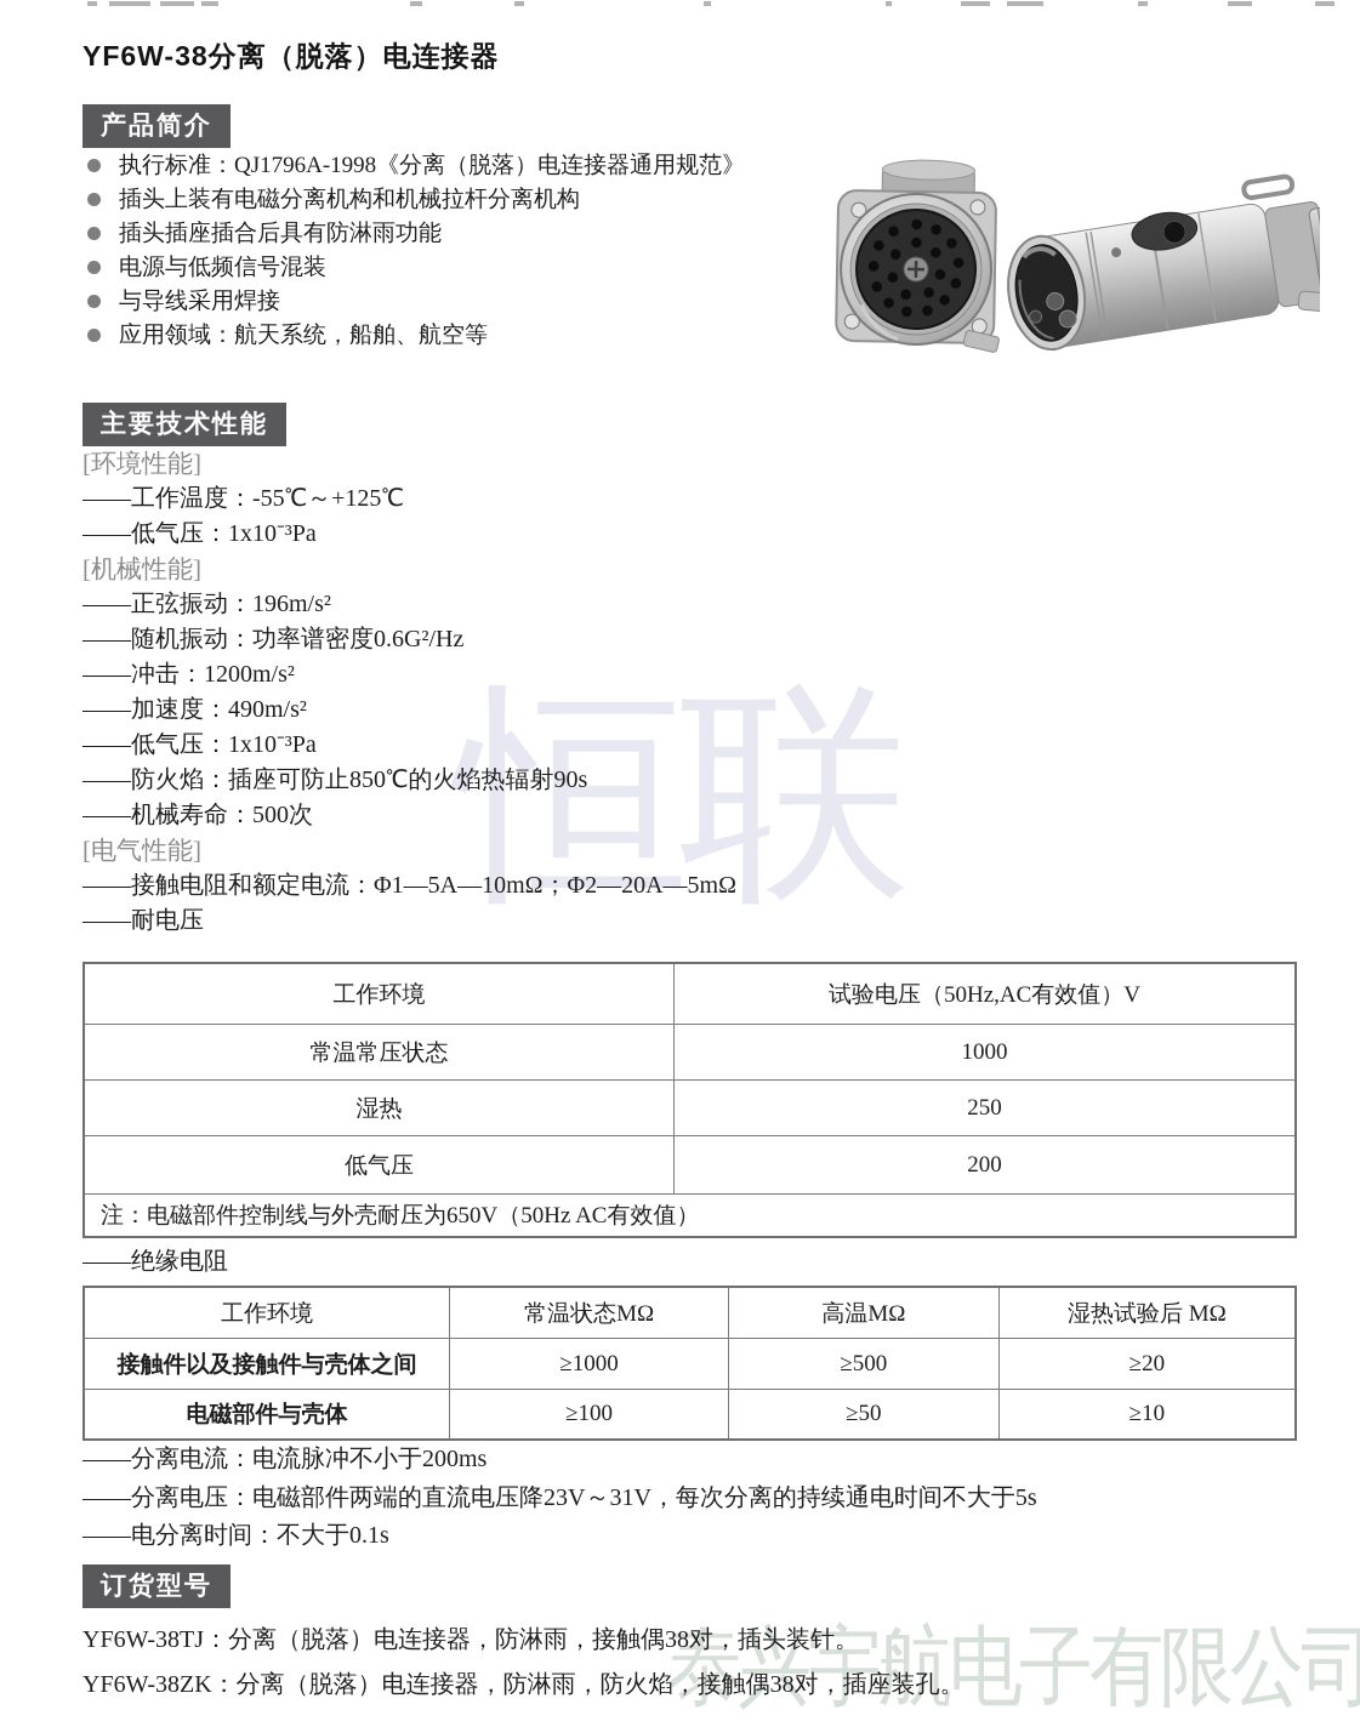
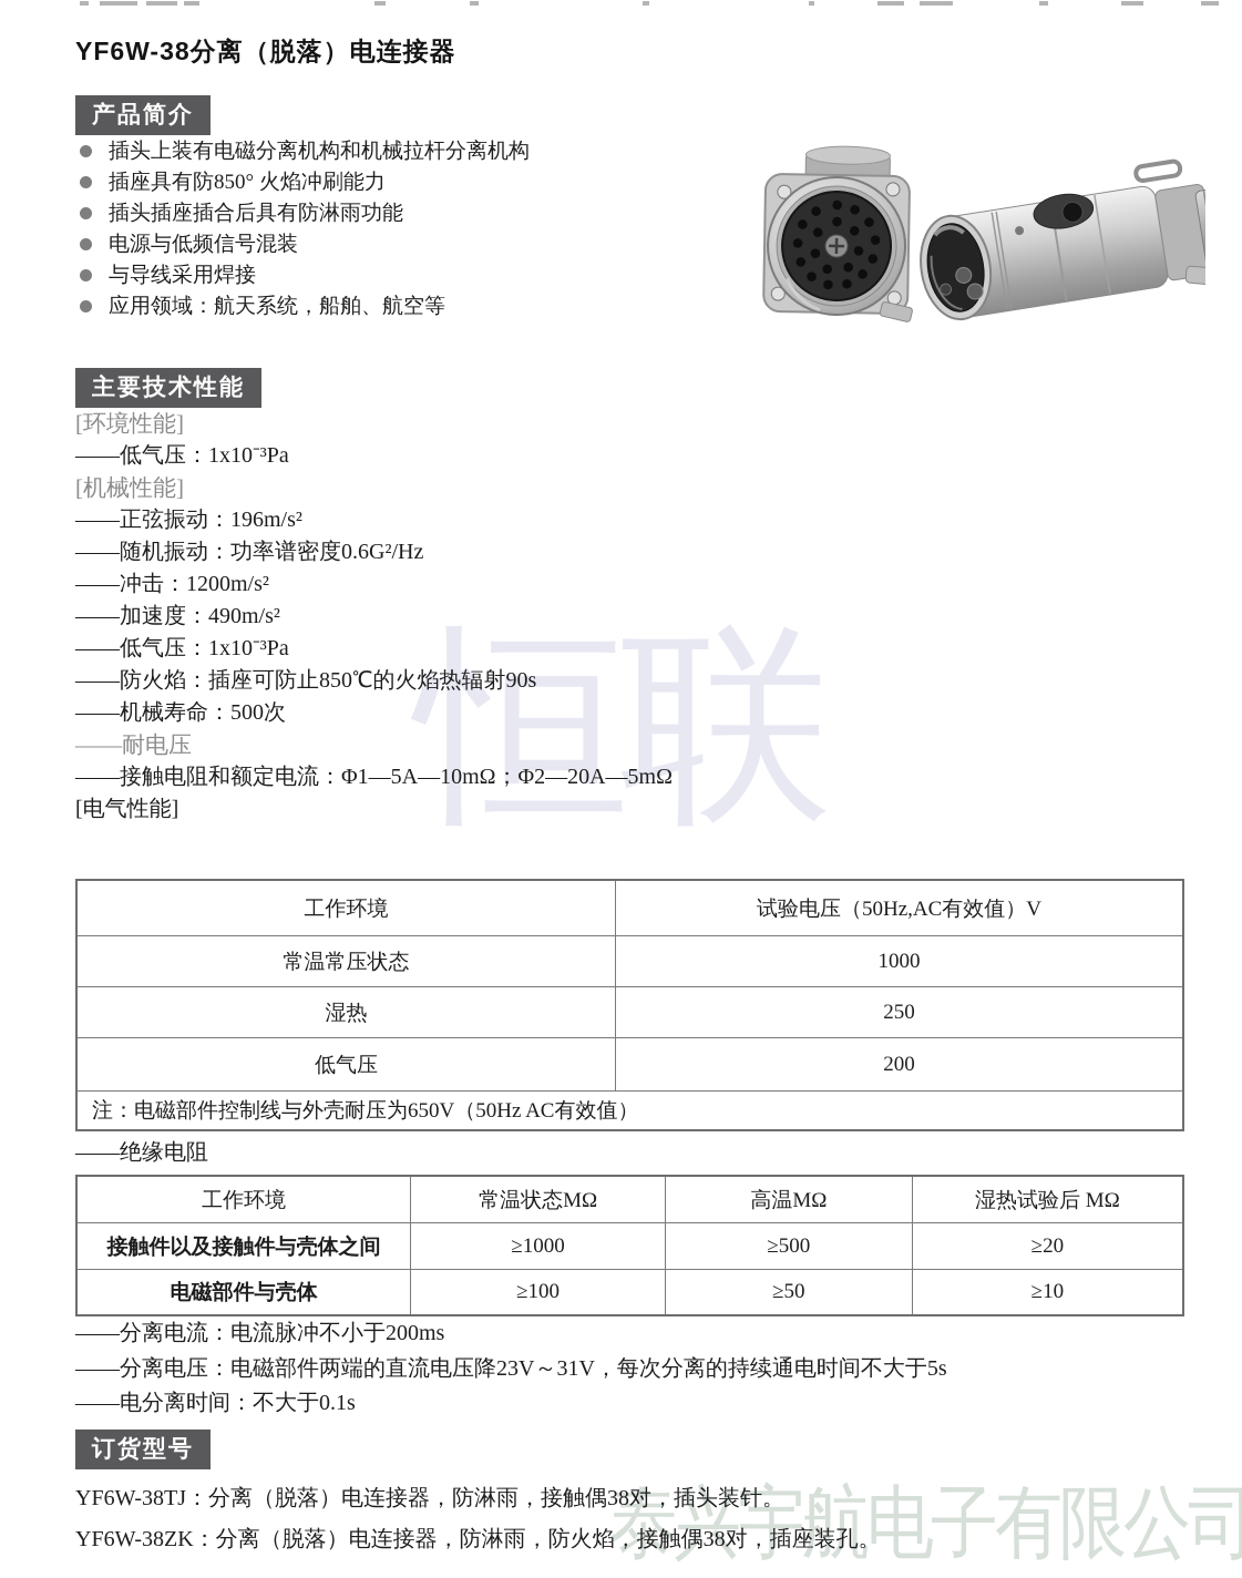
  恒联
  泰兴宇航电子有限公司
  YF6W-38分离（脱落）电连接器
  产品简介
- 执行标准：QJ1796A-1998《分离（脱落）电连接器通用规范》
  插头上装有电磁分离机构和机械拉杆分离机构
+ 插座具有防850° 火焰冲刷能力
  插头插座插合后具有防淋雨功能
  电源与低频信号混装
  与导线采用焊接
  应用领域：航天系统，船舶、航空等
  主要技术性能
  [环境性能]
- ——工作温度：-55℃～+125℃
  ——低气压：1x10⁻³Pa
  [机械性能]
  ——正弦振动：196m/s²
  ——随机振动：功率谱密度0.6G²/Hz
  ——冲击：1200m/s²
  ——加速度：490m/s²
  ——低气压：1x10⁻³Pa
  ——防火焰：插座可防止850℃的火焰热辐射90s
  ——机械寿命：500次
- [电气性能]
+ ——耐电压
  ——接触电阻和额定电流：Φ1—5A—10mΩ；Φ2—20A—5mΩ
- ——耐电压
+ [电气性能]
  工作环境	试验电压（50Hz,AC有效值）V
  常温常压状态	1000
  湿热	250
  低气压	200
  注：电磁部件控制线与外壳耐压为650V（50Hz AC有效值）
  ——绝缘电阻
  工作环境	常温状态MΩ	高温MΩ	湿热试验后 MΩ
  接触件以及接触件与壳体之间	≥1000	≥500	≥20
  电磁部件与壳体	≥100	≥50	≥10
  ——分离电流：电流脉冲不小于200ms
  ——分离电压：电磁部件两端的直流电压降23V～31V，每次分离的持续通电时间不大于5s
  ——电分离时间：不大于0.1s
  订货型号
  YF6W-38TJ：分离（脱落）电连接器，防淋雨，接触偶38对，插头装针。
  YF6W-38ZK：分离（脱落）电连接器，防淋雨，防火焰，接触偶38对，插座装孔。
